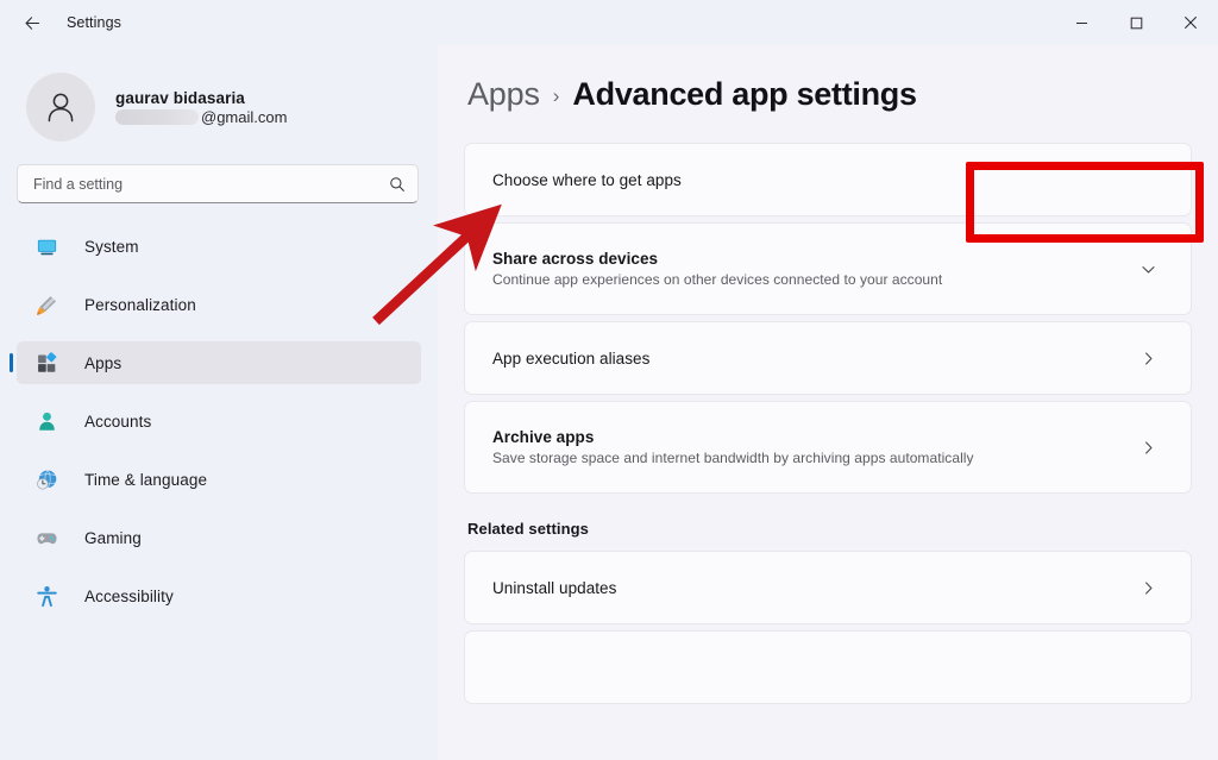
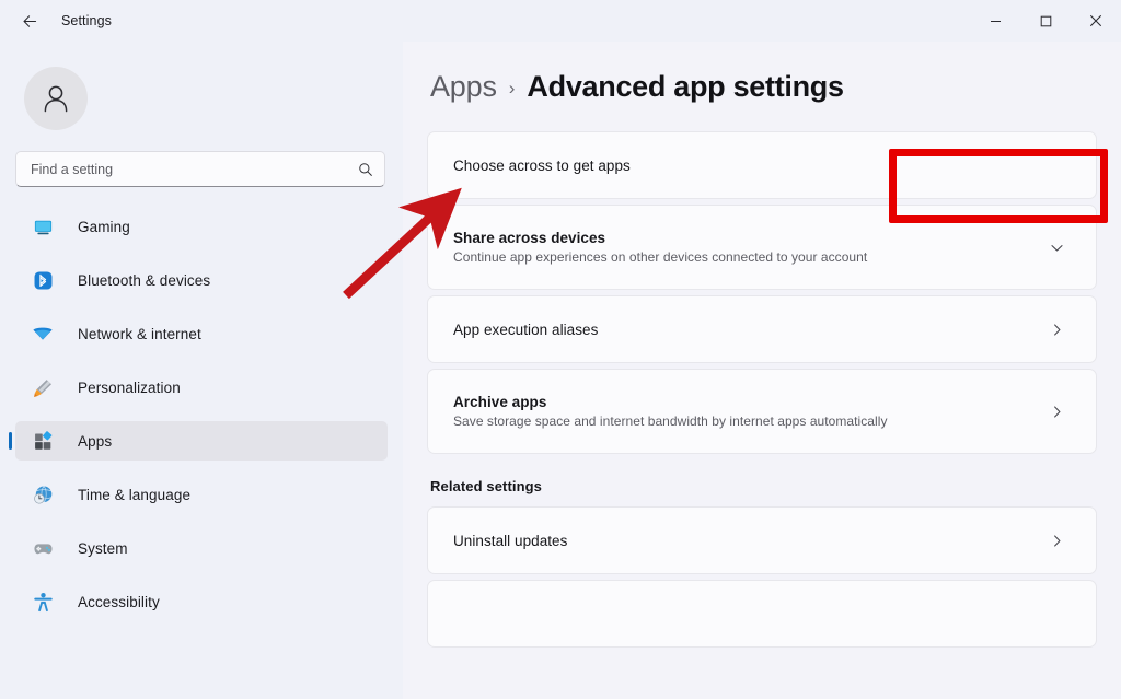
  Settings
- gaurav bidasaria
- @gmail.com
  Find a setting
- System
+ Gaming
+ Bluetooth & devices
+ Network & internet
  Personalization
  Apps
- Accounts
  Time & language
- Gaming
+ System
  Accessibility
  Apps
  ›
  Advanced app settings
- Choose where to get apps
+ Choose across to get apps
  Share across devices
  Continue app experiences on other devices connected to your account
  App execution aliases
  Archive apps
- Save storage space and internet bandwidth by archiving apps automatically
+ Save storage space and internet bandwidth by internet apps automatically
  Related settings
  Uninstall updates
